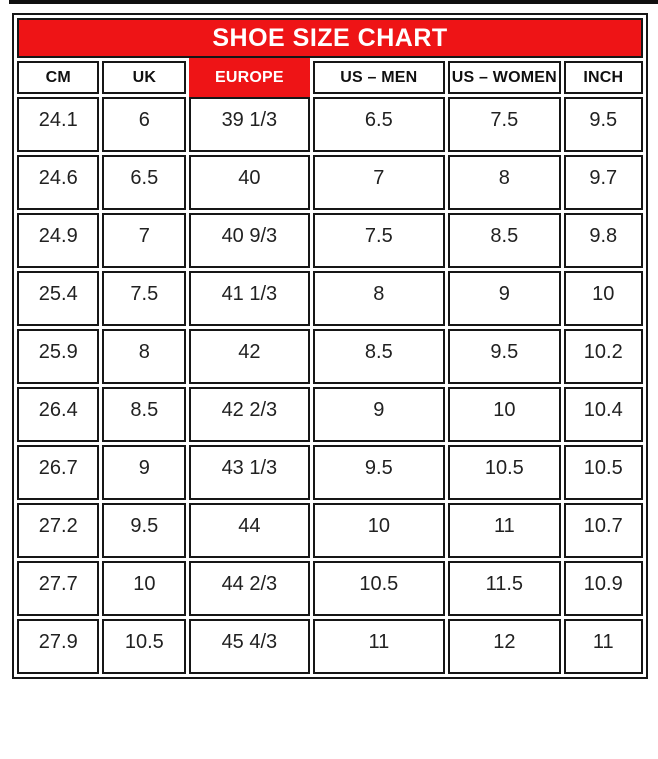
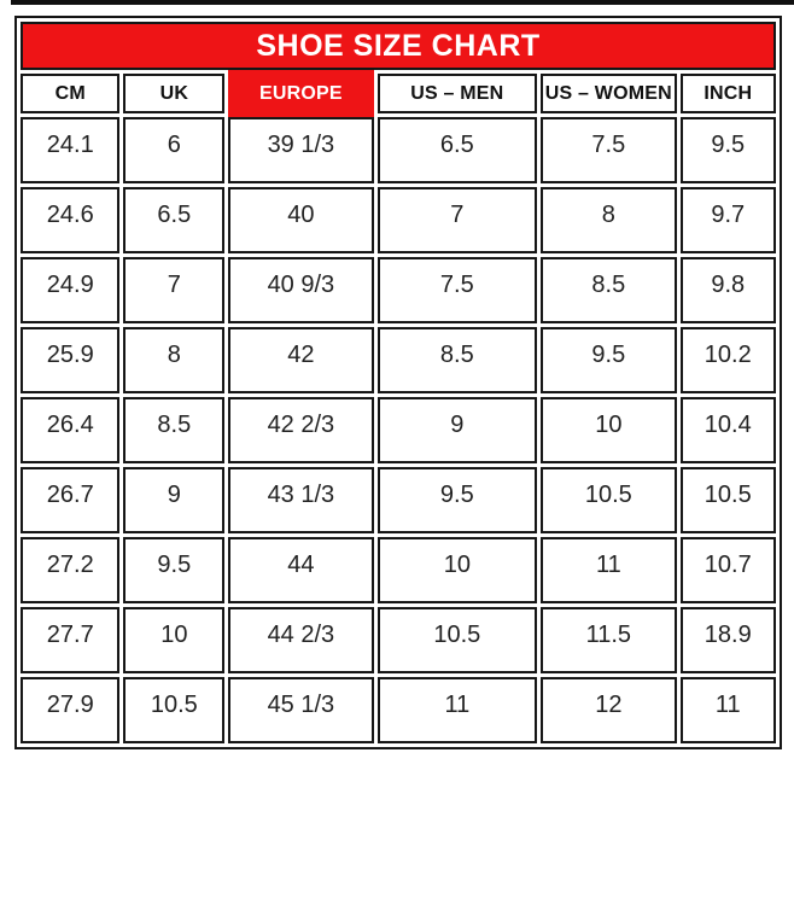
  SHOE SIZE CHART
  CM	UK	EUROPE	US – MEN	US – WOMEN	INCH
  24.1	6	39 1/3	6.5	7.5	9.5
  24.6	6.5	40	7	8	9.7
  24.9	7	40 9/3	7.5	8.5	9.8
- 25.4	7.5	41 1/3	8	9	10
  25.9	8	42	8.5	9.5	10.2
  26.4	8.5	42 2/3	9	10	10.4
  26.7	9	43 1/3	9.5	10.5	10.5
  27.2	9.5	44	10	11	10.7
- 27.7	10	44 2/3	10.5	11.5	10.9
+ 27.7	10	44 2/3	10.5	11.5	18.9
- 27.9	10.5	45 4/3	11	12	11
+ 27.9	10.5	45 1/3	11	12	11
